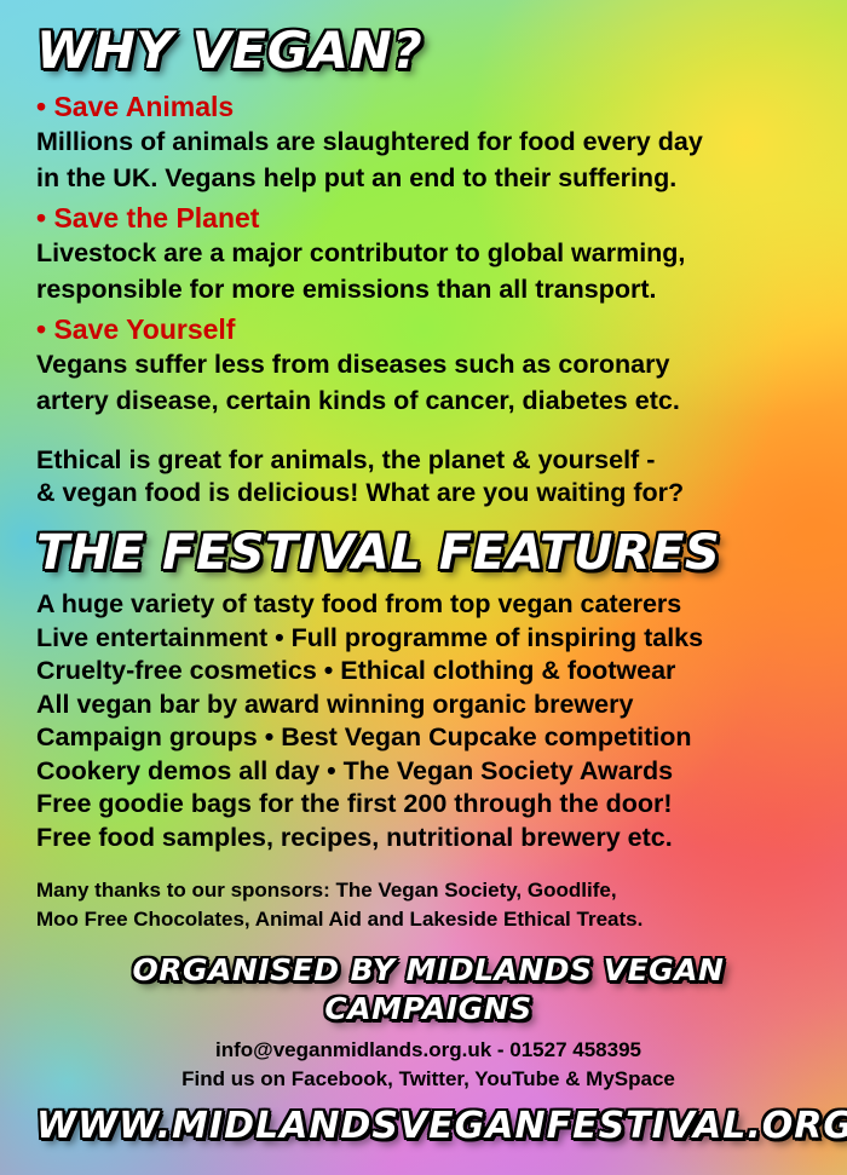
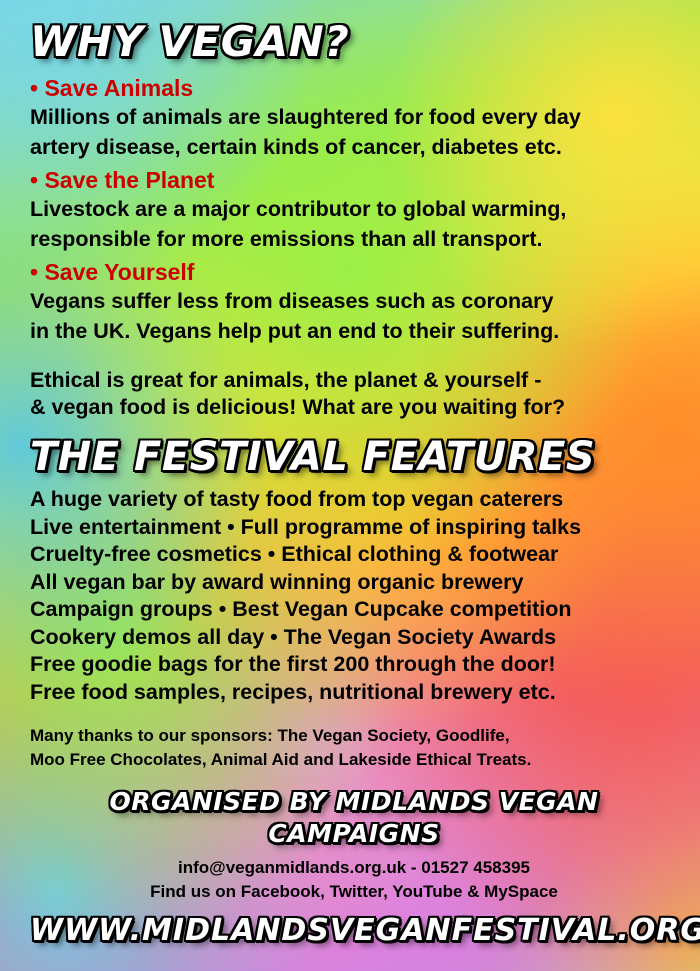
  WHY VEGAN?
  • Save Animals
  Millions of animals are slaughtered for food every day
- in the UK. Vegans help put an end to their suffering.
+ artery disease, certain kinds of cancer, diabetes etc.
  • Save the Planet
  Livestock are a major contributor to global warming,
  responsible for more emissions than all transport.
  • Save Yourself
  Vegans suffer less from diseases such as coronary
- artery disease, certain kinds of cancer, diabetes etc.
+ in the UK. Vegans help put an end to their suffering.
  Ethical is great for animals, the planet & yourself -
  & vegan food is delicious! What are you waiting for?
  THE FESTIVAL FEATURES
  A huge variety of tasty food from top vegan caterers
  Live entertainment • Full programme of inspiring talks
  Cruelty-free cosmetics • Ethical clothing & footwear
  All vegan bar by award winning organic brewery
  Campaign groups • Best Vegan Cupcake competition
  Cookery demos all day • The Vegan Society Awards
  Free goodie bags for the first 200 through the door!
  Free food samples, recipes, nutritional brewery etc.
  Many thanks to our sponsors: The Vegan Society, Goodlife,
  Moo Free Chocolates, Animal Aid and Lakeside Ethical Treats.
  ORGANISED BY MIDLANDS VEGAN CAMPAIGNS
  info@veganmidlands.org.uk - 01527 458395
  Find us on Facebook, Twitter, YouTube & MySpace
  WWW.MIDLANDSVEGANFESTIVAL.ORG
